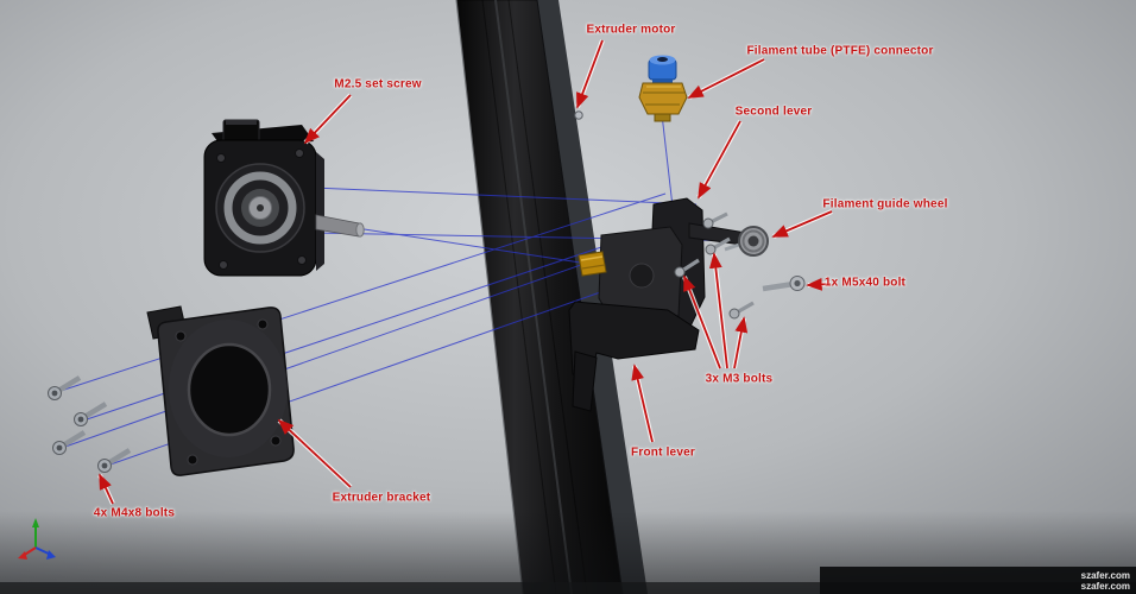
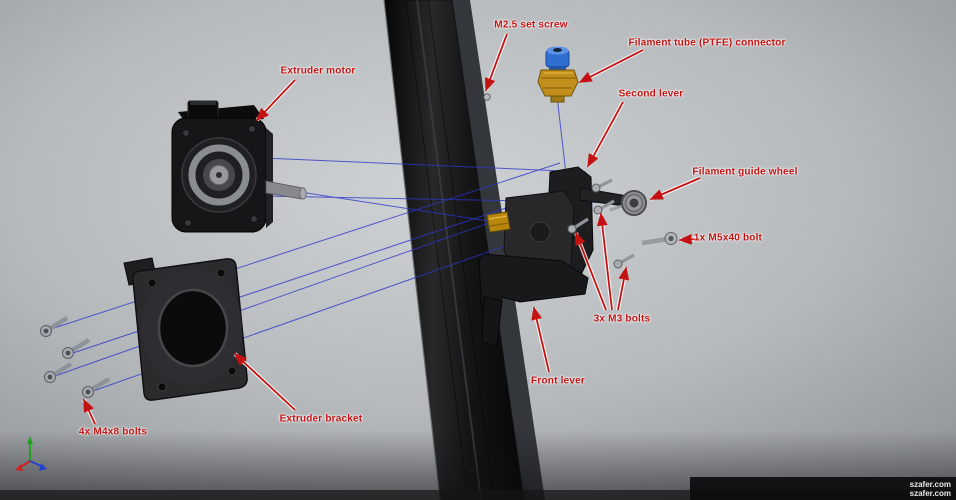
- Extruder motor
+ M2.5 set screw
  Filament tube (PTFE) connector
- M2.5 set screw
+ Extruder motor
  Second lever
  Filament guide wheel
  1x M5x40 bolt
  3x M3 bolts
  Front lever
  Extruder bracket
  4x M4x8 bolts
  szafer.com
  szafer.com
